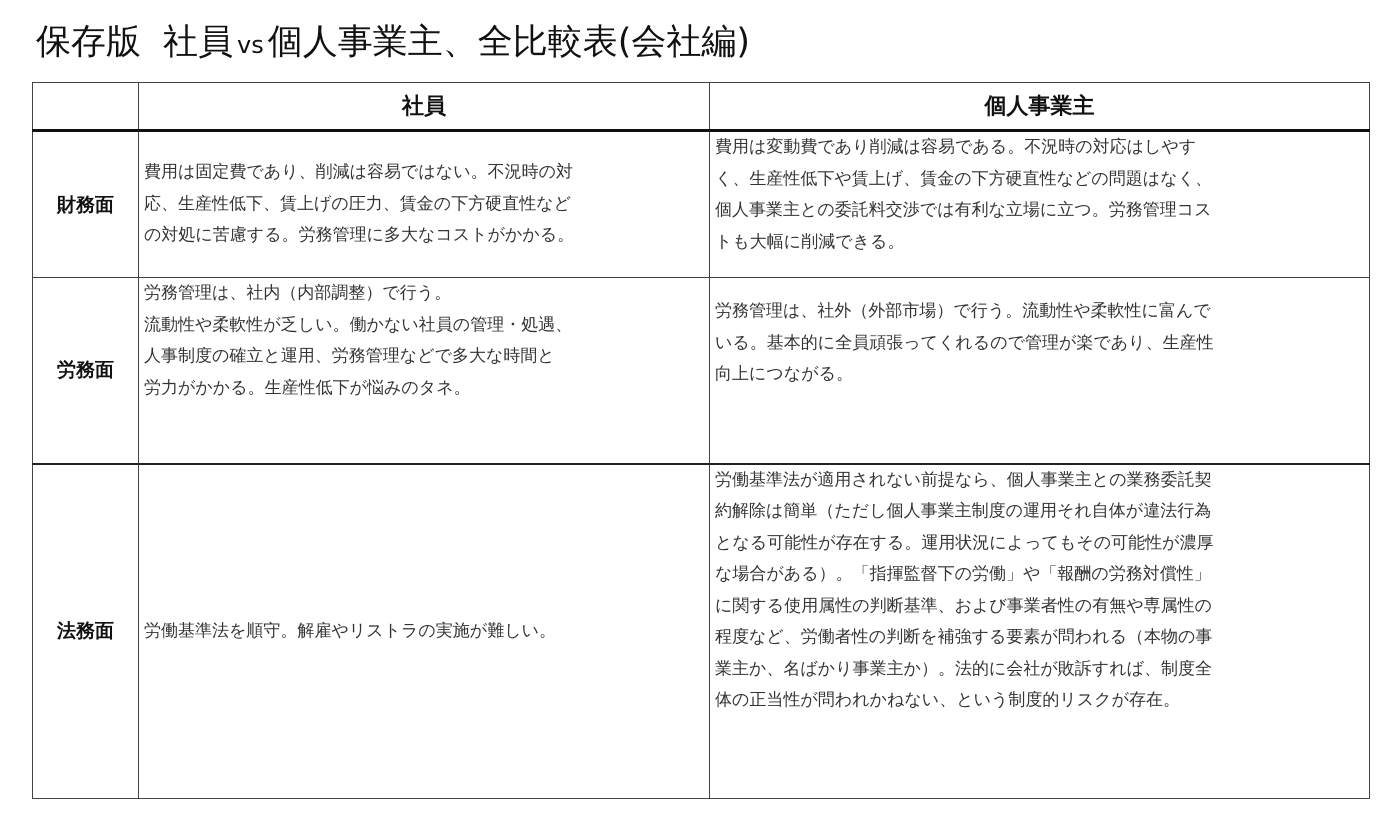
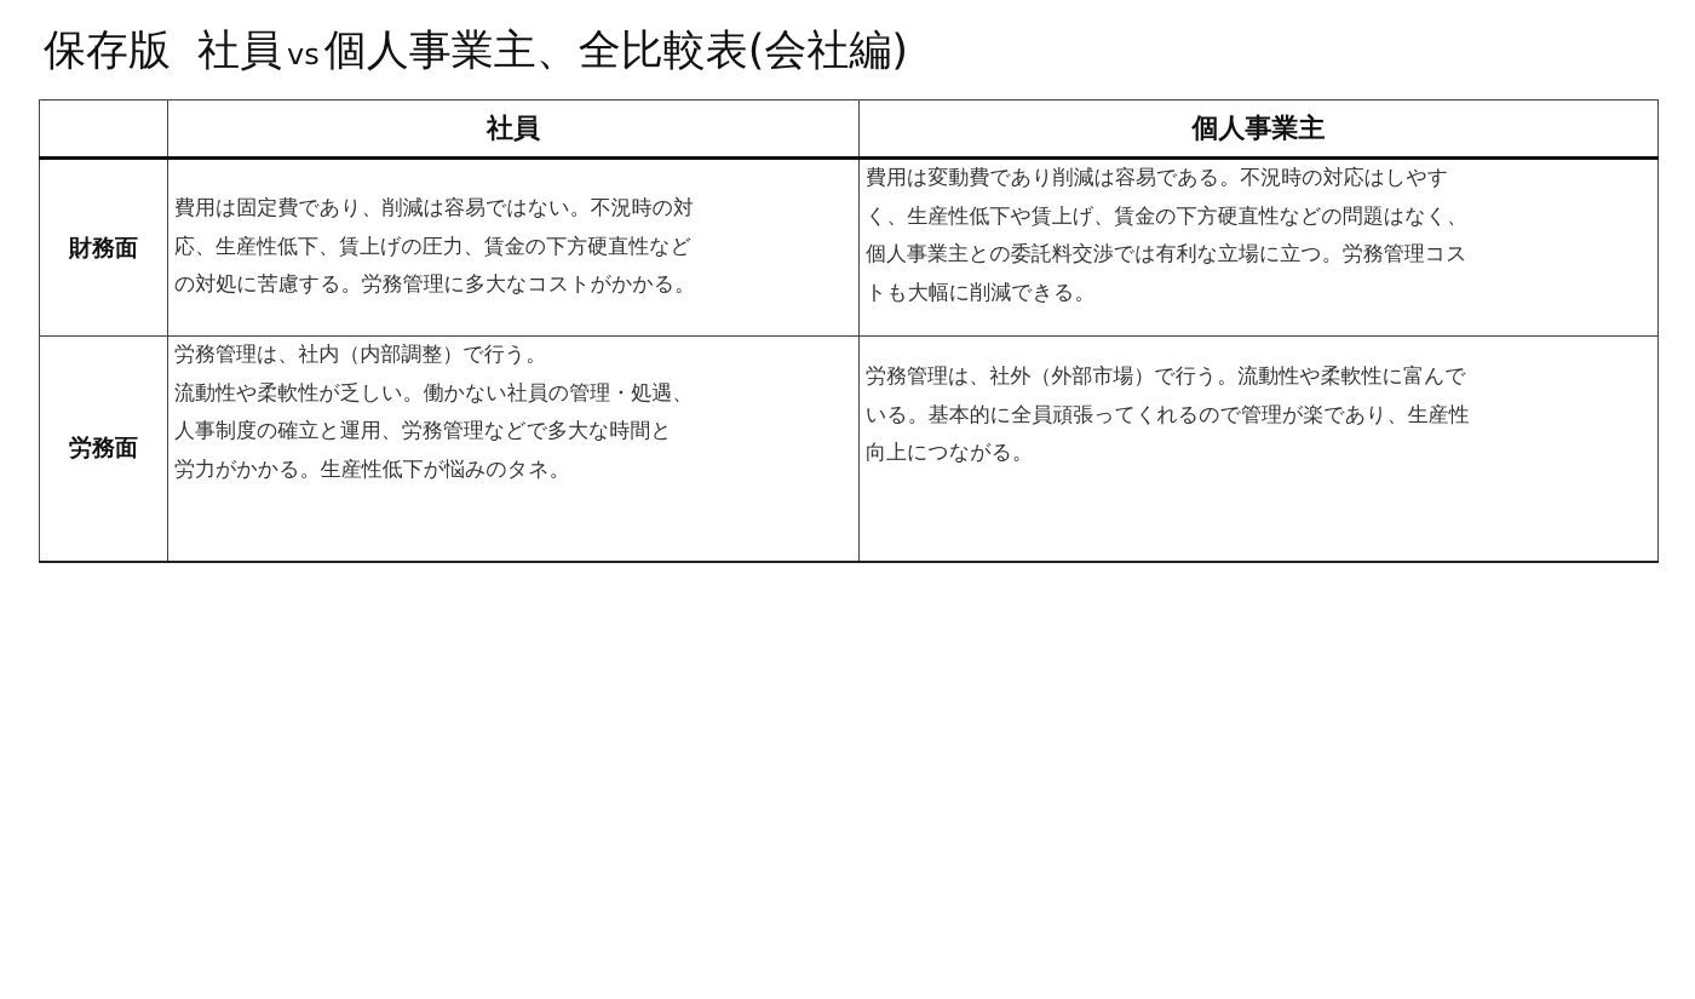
  保存版 社員 vs 個人事業主、全比較表(会社編)
  	社員	個人事業主
  財務面	費用は固定費であり、削減は容易ではない。不況時の対 応、生産性低下、賃上げの圧力、賃金の下方硬直性など の対処に苦慮する。労務管理に多大なコストがかかる。	費用は変動費であり削減は容易である。不況時の対応はしやす く、生産性低下や賃上げ、賃金の下方硬直性などの問題はなく、 個人事業主との委託料交渉では有利な立場に立つ。労務管理コス トも大幅に削減できる。
  労務面	労務管理は、社内（内部調整）で行う。 流動性や柔軟性が乏しい。働かない社員の管理・処遇、 人事制度の確立と運用、労務管理などで多大な時間と 労力がかかる。生産性低下が悩みのタネ。	労務管理は、社外（外部市場）で行う。流動性や柔軟性に富んで いる。基本的に全員頑張ってくれるので管理が楽であり、生産性 向上につながる。
- 法務面	労働基準法を順守。解雇やリストラの実施が難しい。	労働基準法が適用されない前提なら、個人事業主との業務委託契 約解除は簡単（ただし個人事業主制度の運用それ自体が違法行為 となる可能性が存在する。運用状況によってもその可能性が濃厚 な場合がある）。「指揮監督下の労働」や「報酬の労務対償性」 に関する使用属性の判断基準、および事業者性の有無や専属性の 程度など、労働者性の判断を補強する要素が問われる（本物の事 業主か、名ばかり事業主か）。法的に会社が敗訴すれば、制度全 体の正当性が問われかねない、という制度的リスクが存在。
